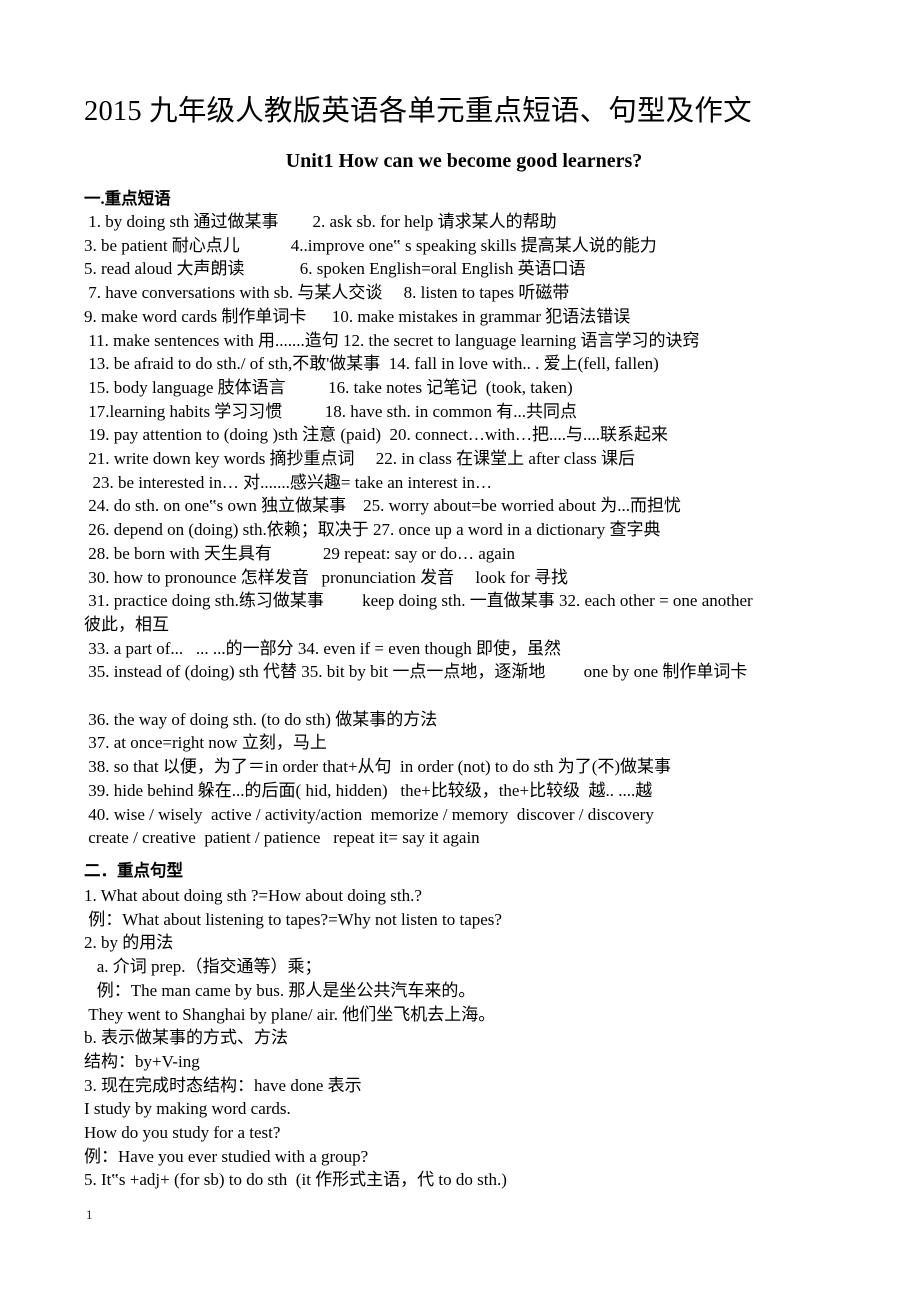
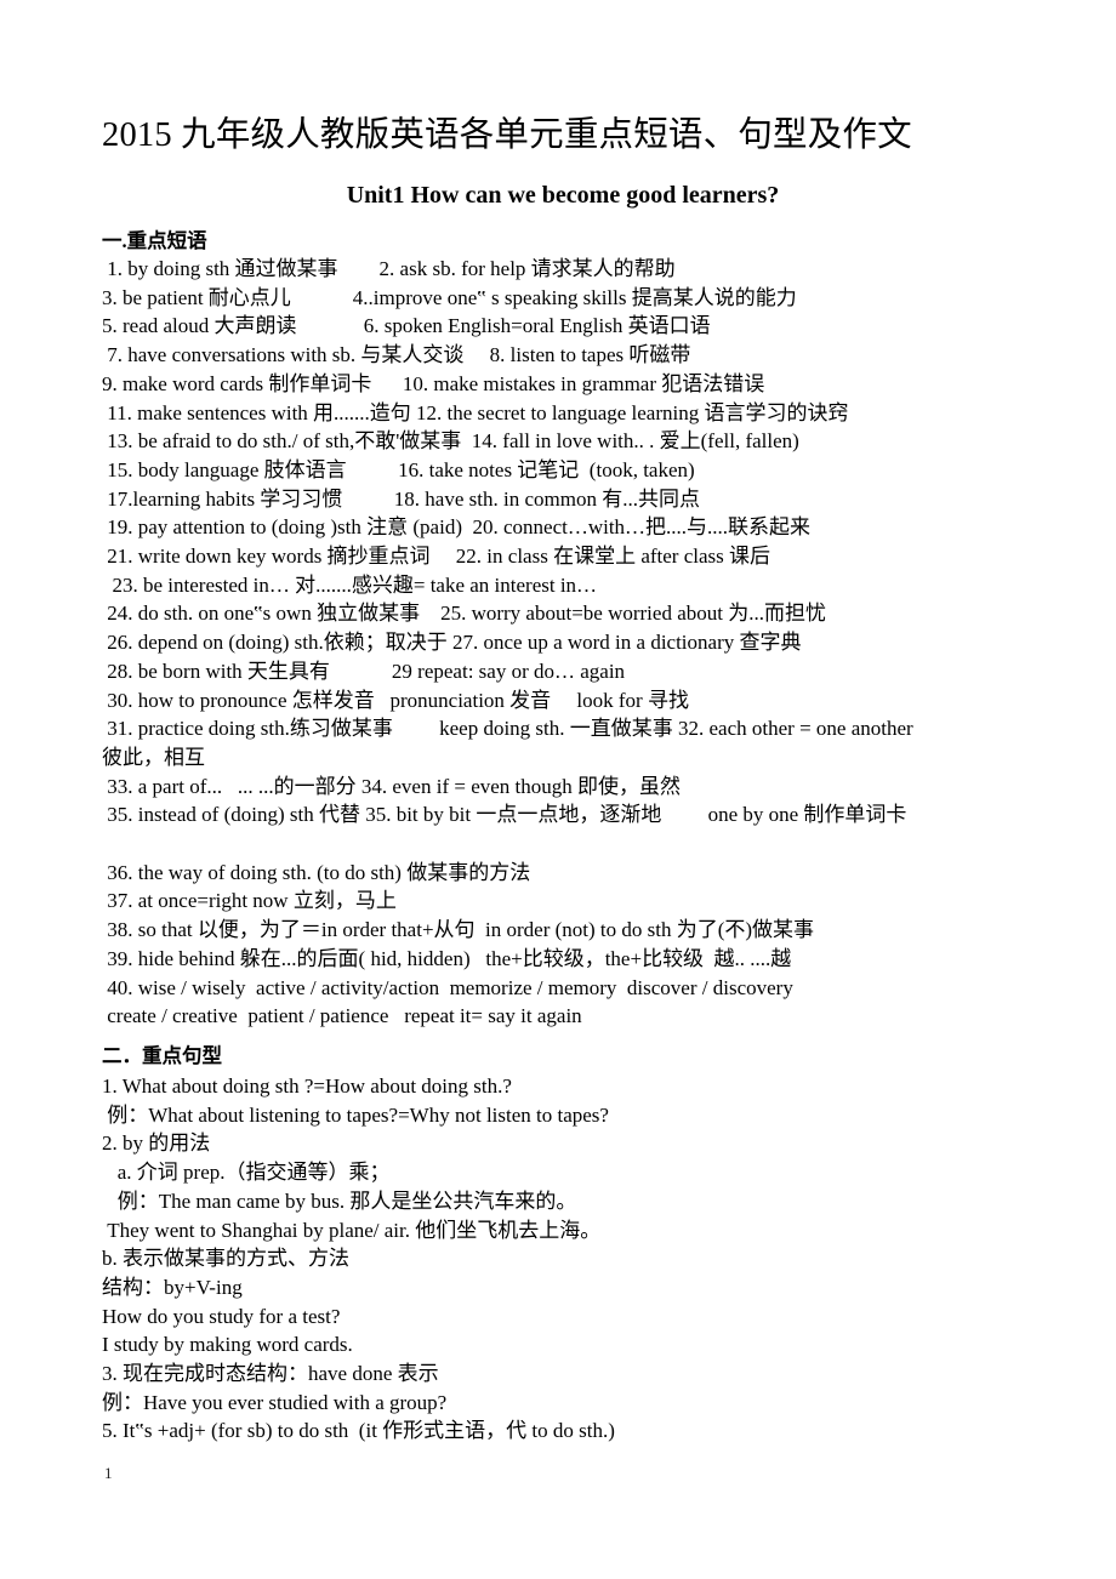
  2015 九年级人教版英语各单元重点短语、句型及作文
  Unit1 How can we become good learners?
  一.重点短语
  1. by doing sth 通过做某事 2. ask sb. for help 请求某人的帮助
  3. be patient 耐心点儿 4..improve one‟ s speaking skills 提高某人说的能力
  5. read aloud 大声朗读 6. spoken English=oral English 英语口语
  7. have conversations with sb. 与某人交谈 8. listen to tapes 听磁带
  9. make word cards 制作单词卡 10. make mistakes in grammar 犯语法错误
  11. make sentences with 用.......造句 12. the secret to language learning 语言学习的诀窍
  13. be afraid to do sth./ of sth,不敢'做某事 14. fall in love with.. . 爱上(fell, fallen)
  15. body language 肢体语言 16. take notes 记笔记 (took, taken)
  17.learning habits 学习习惯 18. have sth. in common 有...共同点
  19. pay attention to (doing )sth 注意 (paid) 20. connect…with…把....与....联系起来
  21. write down key words 摘抄重点词 22. in class 在课堂上 after class 课后
  23. be interested in… 对.......感兴趣= take an interest in…
  24. do sth. on one‟s own 独立做某事 25. worry about=be worried about 为...而担忧
  26. depend on (doing) sth.依赖；取决于 27. once up a word in a dictionary 查字典
  28. be born with 天生具有 29 repeat: say or do… again
  30. how to pronounce 怎样发音 pronunciation 发音 look for 寻找
  31. practice doing sth.练习做某事 keep doing sth. 一直做某事 32. each other = one another
  彼此，相互
  33. a part of... ... ...的一部分 34. even if = even though 即使，虽然
  35. instead of (doing) sth 代替 35. bit by bit 一点一点地，逐渐地 one by one 制作单词卡
  36. the way of doing sth. (to do sth) 做某事的方法
  37. at once=right now 立刻，马上
  38. so that 以便，为了＝in order that+从句 in order (not) to do sth 为了(不)做某事
  39. hide behind 躲在...的后面( hid, hidden) the+比较级，the+比较级 越.. ....越
  40. wise / wisely active / activity/action memorize / memory discover / discovery
  create / creative patient / patience repeat it= say it again
  二．重点句型
  1. What about doing sth ?=How about doing sth.?
  例：What about listening to tapes?=Why not listen to tapes?
  2. by 的用法
  a. 介词 prep.（指交通等）乘；
  例：The man came by bus. 那人是坐公共汽车来的。
  They went to Shanghai by plane/ air. 他们坐飞机去上海。
  b. 表示做某事的方式、方法
  结构：by+V-ing
- 3. 现在完成时态结构：have done 表示
+ How do you study for a test?
  I study by making word cards.
- How do you study for a test?
+ 3. 现在完成时态结构：have done 表示
  例：Have you ever studied with a group?
  5. It‟s +adj+ (for sb) to do sth (it 作形式主语，代 to do sth.)
  1
